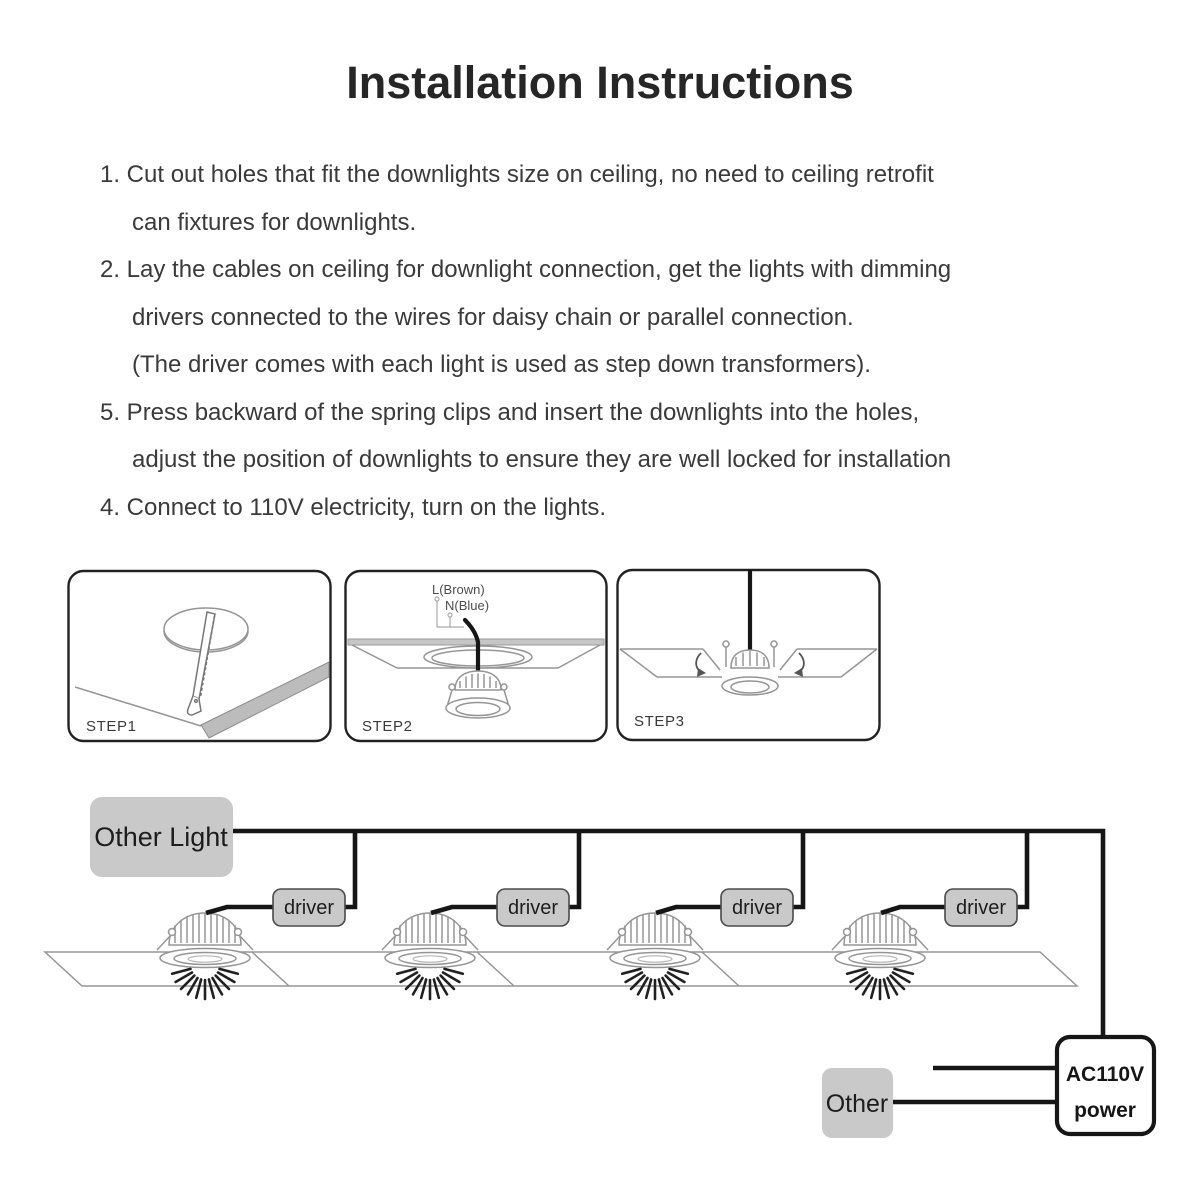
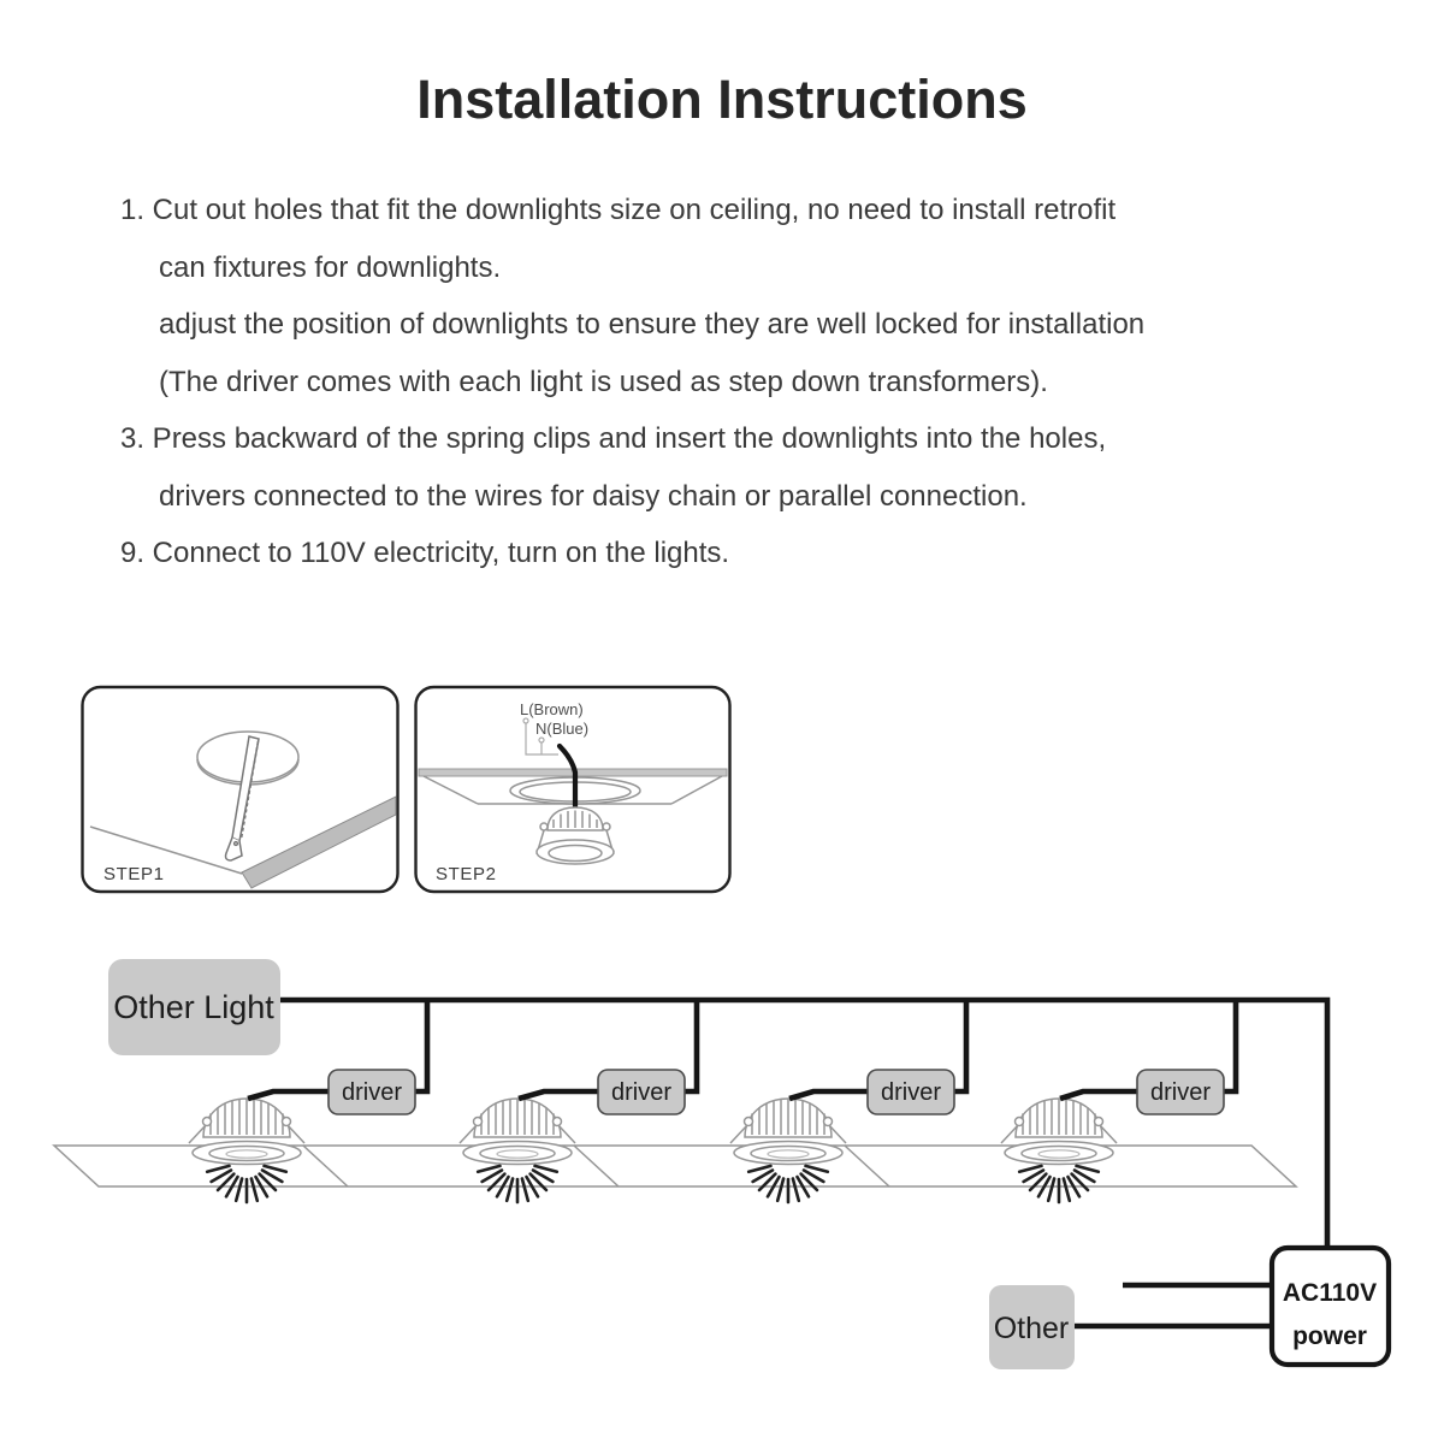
  Installation Instructions
- 1. Cut out holes that fit the downlights size on ceiling, no need to ceiling retrofit
+ 1. Cut out holes that fit the downlights size on ceiling, no need to install retrofit
  can fixtures for downlights.
- 2. Lay the cables on ceiling for downlight connection, get the lights with dimming
- drivers connected to the wires for daisy chain or parallel connection.
+ adjust the position of downlights to ensure they are well locked for installation
  (The driver comes with each light is used as step down transformers).
- 5. Press backward of the spring clips and insert the downlights into the holes,
+ 3. Press backward of the spring clips and insert the downlights into the holes,
- adjust the position of downlights to ensure they are well locked for installation
+ drivers connected to the wires for daisy chain or parallel connection.
- 4. Connect to 110V electricity, turn on the lights.
+ 9. Connect to 110V electricity, turn on the lights.
  STEP1
  L(Brown)
  N(Blue)
  STEP2
- STEP3
  Other Light
  driver
  driver
  driver
  driver
  Other
  AC110V
  power
